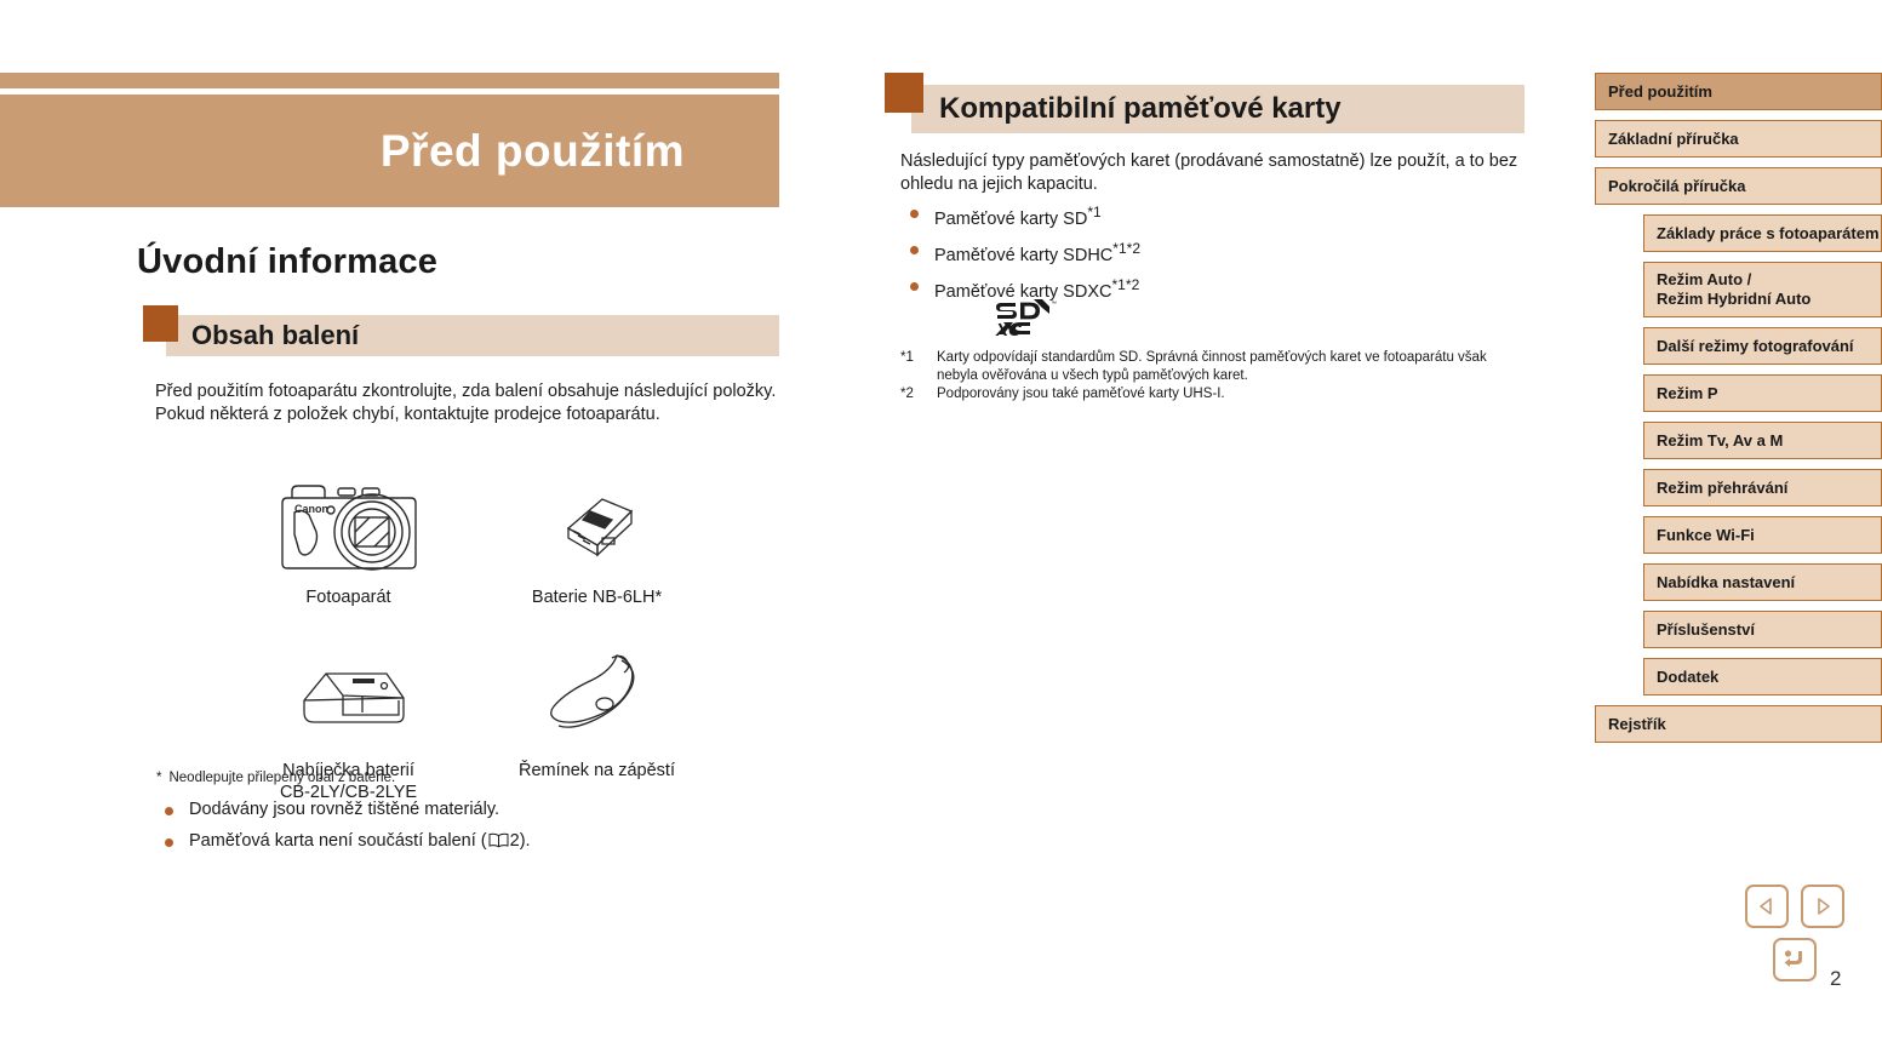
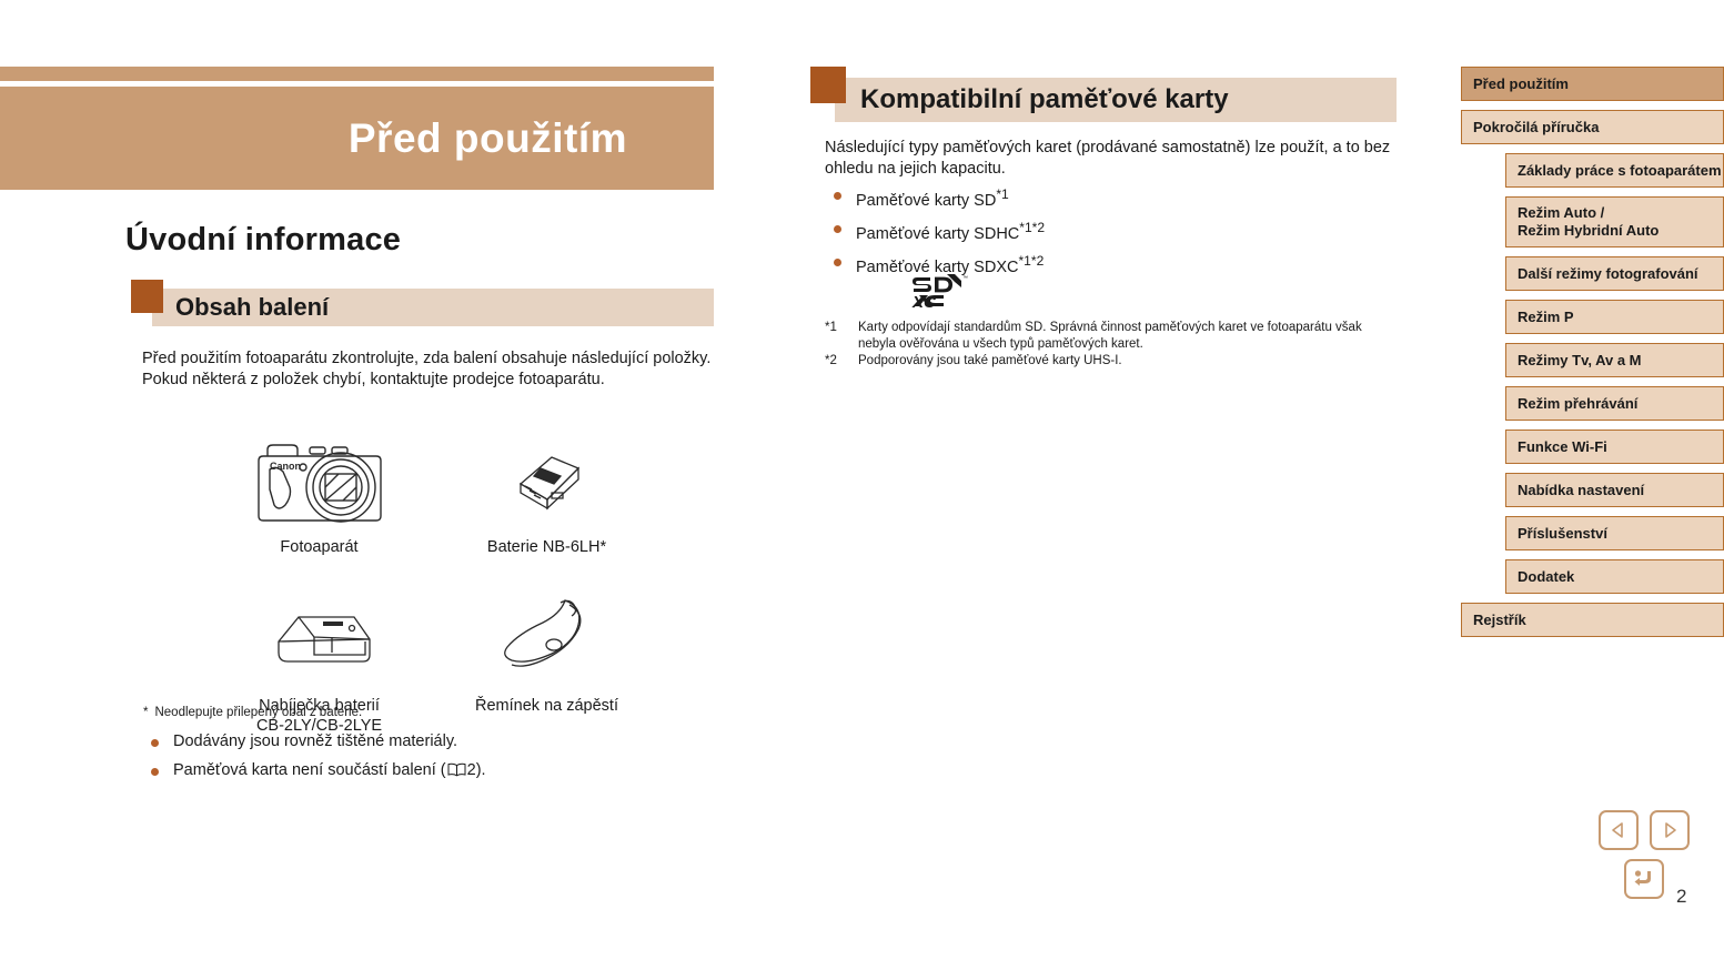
  Před použitím
  Úvodní informace
  Obsah balení
  Před použitím fotoaparátu zkontrolujte, zda balení obsahuje následující položky.
  Pokud některá z položek chybí, kontaktujte prodejce fotoaparátu.
  Canon
  Fotoaparát
  Baterie NB-6LH*
  Nabíječka baterií
  CB-2LY/CB-2LYE
  Řemínek na zápěstí
  * Neodlepujte přilepený obal z baterie.
  Dodávány jsou rovněž tištěné materiály.
  Paměťová karta není součástí balení ( 2).
  Kompatibilní paměťové karty
  Následující typy paměťových karet (prodávané samostatně) lze použít, a to bez ohledu na jejich kapacitu.
  Paměťové karty SD*1
  Paměťové karty SDHC*1*2
  Paměťové karty SDXC*1*2
  XC
  *1
  Karty odpovídají standardům SD. Správná činnost paměťových karet ve fotoaparátu však nebyla ověřována u všech typů paměťových karet.
  *2
  Podporovány jsou také paměťové karty UHS-I.
  Před použitím
- Základní příručka
  Pokročilá příručka
  Základy práce s fotoaparátem
  Režim Auto /
  Režim Hybridní Auto
  Další režimy fotografování
  Režim P
- Režim Tv, Av a M
+ Režimy Tv, Av a M
  Režim přehrávání
  Funkce Wi-Fi
  Nabídka nastavení
  Příslušenství
  Dodatek
  Rejstřík
  2
